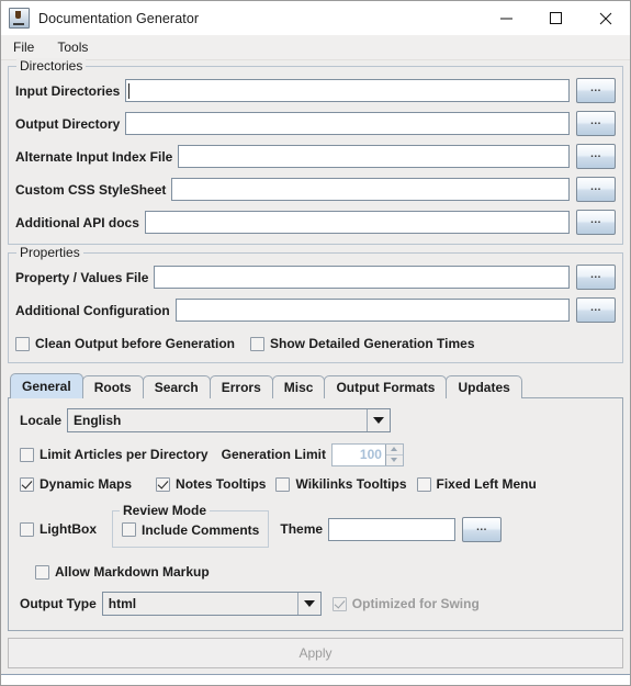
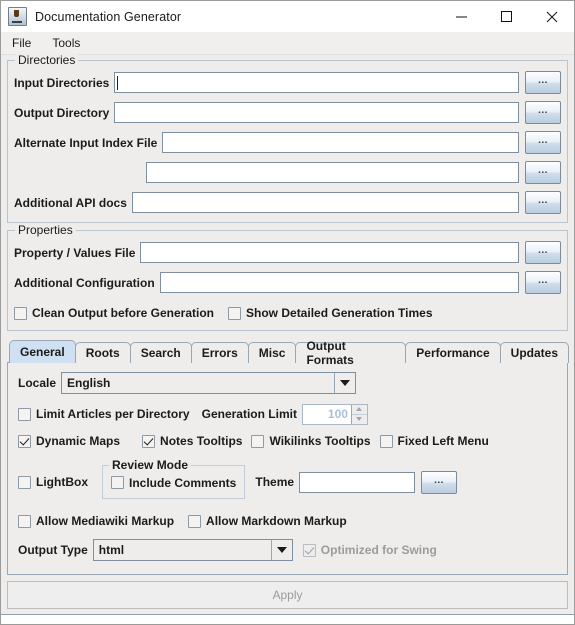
  Documentation Generator
  File
  Tools
  Directories
  Input Directories
  ...
  Output Directory
  ...
  Alternate Input Index File
  ...
- Custom CSS StyleSheet
  ...
  Additional API docs
  ...
  Properties
  Property / Values File
  ...
  Additional Configuration
  ...
  Clean Output before Generation
  Show Detailed Generation Times
  General
  Roots
  Search
  Errors
  Misc
  Output Formats
+ Performance
  Updates
  Locale
  English
  Limit Articles per Directory
  Generation Limit
  100
  Dynamic Maps
  Notes Tooltips
  Wikilinks Tooltips
  Fixed Left Menu
  LightBox
  Review Mode
  Include Comments
  Theme
  ...
+ Allow Mediawiki Markup
  Allow Markdown Markup
  Output Type
  html
  Optimized for Swing
  Apply
